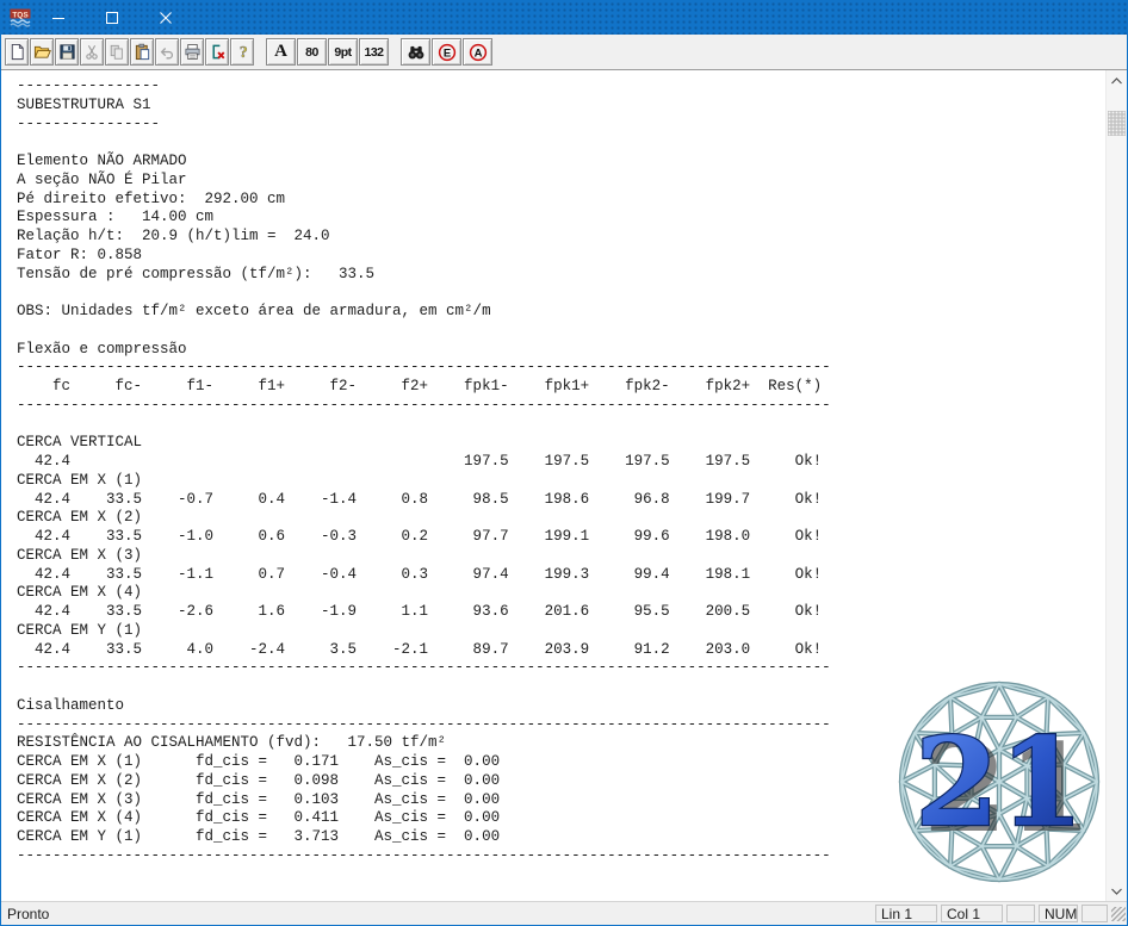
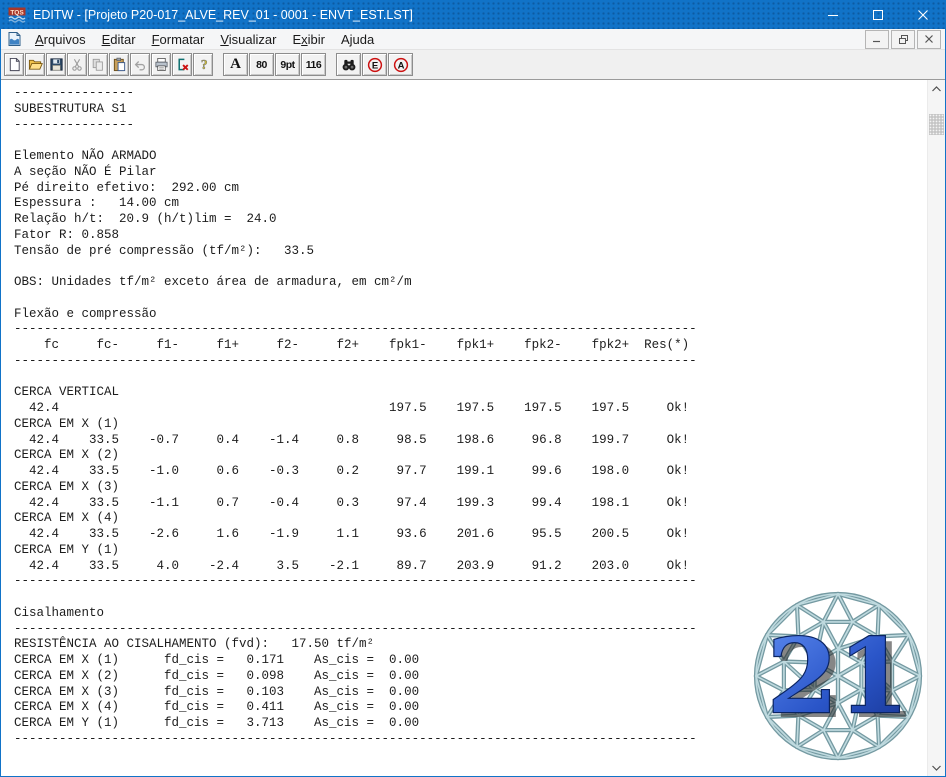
+ EDITW - [Projeto P20-017_ALVE_REV_01 - 0001 - ENVT_EST.LST]
+ Arquivos Editar Formatar Visualizar Exibir Ajuda
  ?
  A
  80
  9pt
- 132
+ 116
  E
  A
  ----------------
  SUBESTRUTURA S1
  ----------------
  Elemento NÃO ARMADO
  A seção NÃO É Pilar
  Pé direito efetivo: 292.00 cm
  Espessura : 14.00 cm
  Relação h/t: 20.9 (h/t)lim = 24.0
  Fator R: 0.858
  Tensão de pré compressão (tf/m²): 33.5
  OBS: Unidades tf/m² exceto área de armadura, em cm²/m
  Flexão e compressão
  -------------------------------------------------------------------------------------------
  fc fc- f1- f1+ f2- f2+ fpk1- fpk1+ fpk2- fpk2+ Res(*)
  -------------------------------------------------------------------------------------------
  CERCA VERTICAL
  42.4 197.5 197.5 197.5 197.5 Ok!
  CERCA EM X (1)
  42.4 33.5 -0.7 0.4 -1.4 0.8 98.5 198.6 96.8 199.7 Ok!
  CERCA EM X (2)
  42.4 33.5 -1.0 0.6 -0.3 0.2 97.7 199.1 99.6 198.0 Ok!
  CERCA EM X (3)
  42.4 33.5 -1.1 0.7 -0.4 0.3 97.4 199.3 99.4 198.1 Ok!
  CERCA EM X (4)
  42.4 33.5 -2.6 1.6 -1.9 1.1 93.6 201.6 95.5 200.5 Ok!
  CERCA EM Y (1)
  42.4 33.5 4.0 -2.4 3.5 -2.1 89.7 203.9 91.2 203.0 Ok!
  -------------------------------------------------------------------------------------------
  Cisalhamento
  -------------------------------------------------------------------------------------------
  RESISTÊNCIA AO CISALHAMENTO (fvd): 17.50 tf/m²
  CERCA EM X (1) fd_cis = 0.171 As_cis = 0.00
  CERCA EM X (2) fd_cis = 0.098 As_cis = 0.00
  CERCA EM X (3) fd_cis = 0.103 As_cis = 0.00
  CERCA EM X (4) fd_cis = 0.411 As_cis = 0.00
  CERCA EM Y (1) fd_cis = 3.713 As_cis = 0.00
  -------------------------------------------------------------------------------------------
  21
- Pronto
- Lin 1
- Col 1
- NUM
